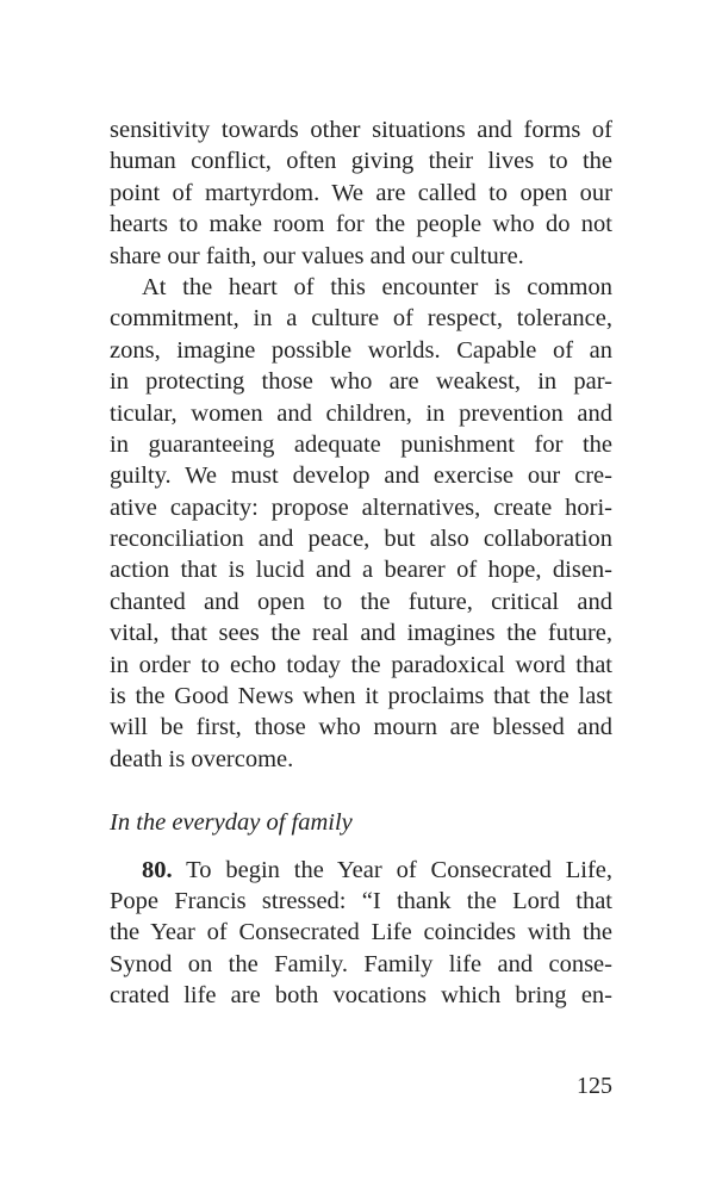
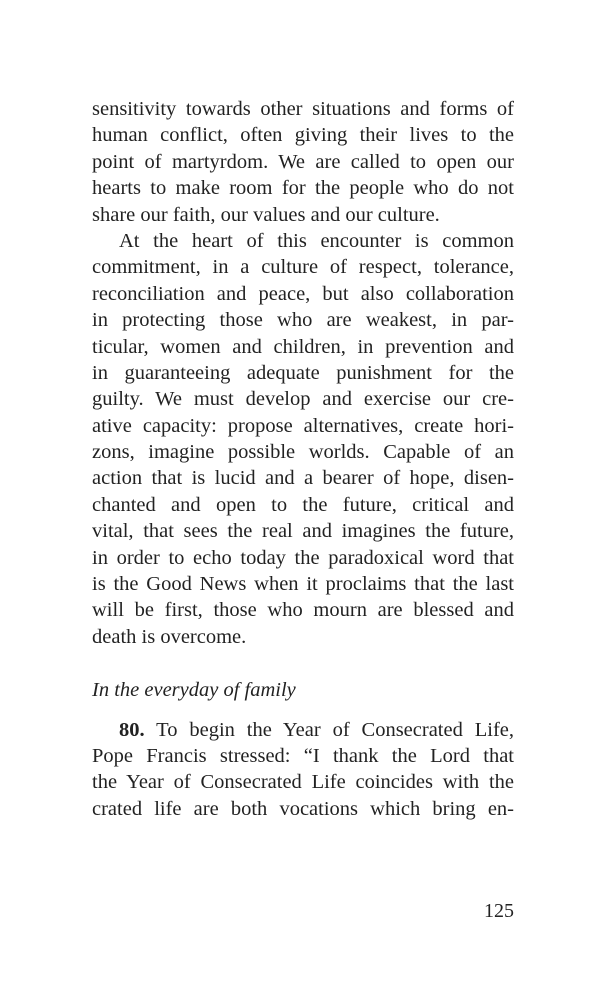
  sensitivity towards other situations and forms of
  human conflict, often giving their lives to the
  point of martyrdom. We are called to open our
  hearts to make room for the people who do not
  share our faith, our values and our culture.
  At the heart of this encounter is common
  commitment, in a culture of respect, tolerance,
- zons, imagine possible worlds. Capable of an
+ reconciliation and peace, but also collaboration
  in protecting those who are weakest, in par-
  ticular, women and children, in prevention and
  in guaranteeing adequate punishment for the
  guilty. We must develop and exercise our cre-
  ative capacity: propose alternatives, create hori-
- reconciliation and peace, but also collaboration
+ zons, imagine possible worlds. Capable of an
  action that is lucid and a bearer of hope, disen-
  chanted and open to the future, critical and
  vital, that sees the real and imagines the future,
  in order to echo today the paradoxical word that
  is the Good News when it proclaims that the last
  will be first, those who mourn are blessed and
  death is overcome.
  In the everyday of family
  80. To begin the Year of Consecrated Life,
  Pope Francis stressed: “I thank the Lord that
  the Year of Consecrated Life coincides with the
- Synod on the Family. Family life and conse-
  crated life are both vocations which bring en-
  125
